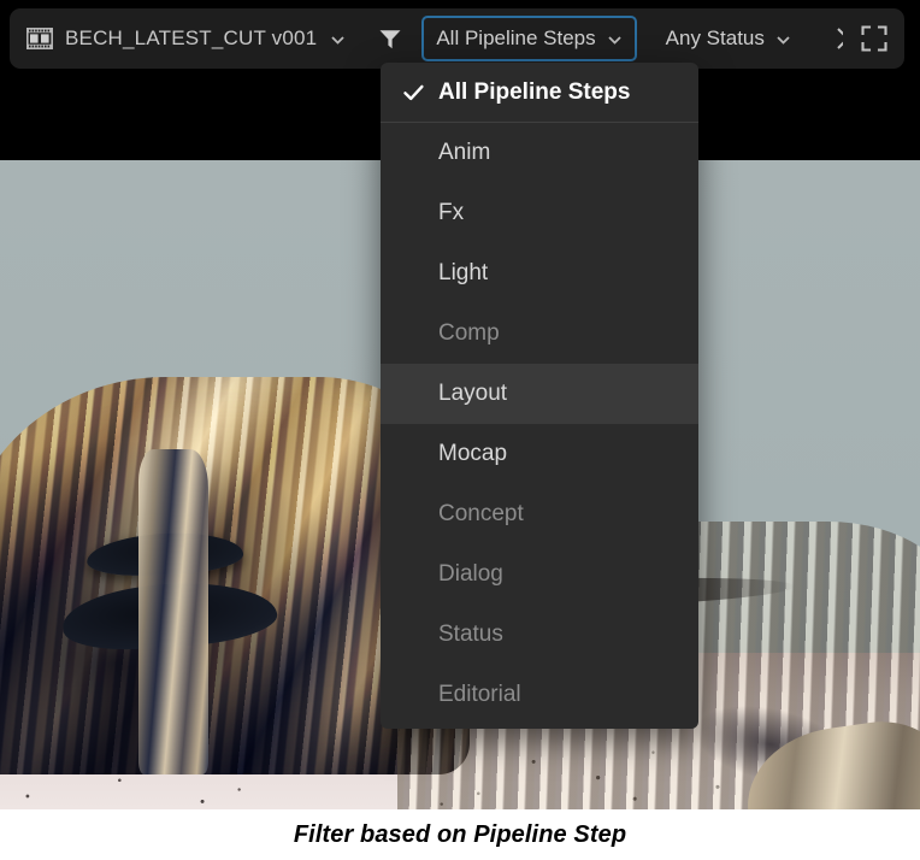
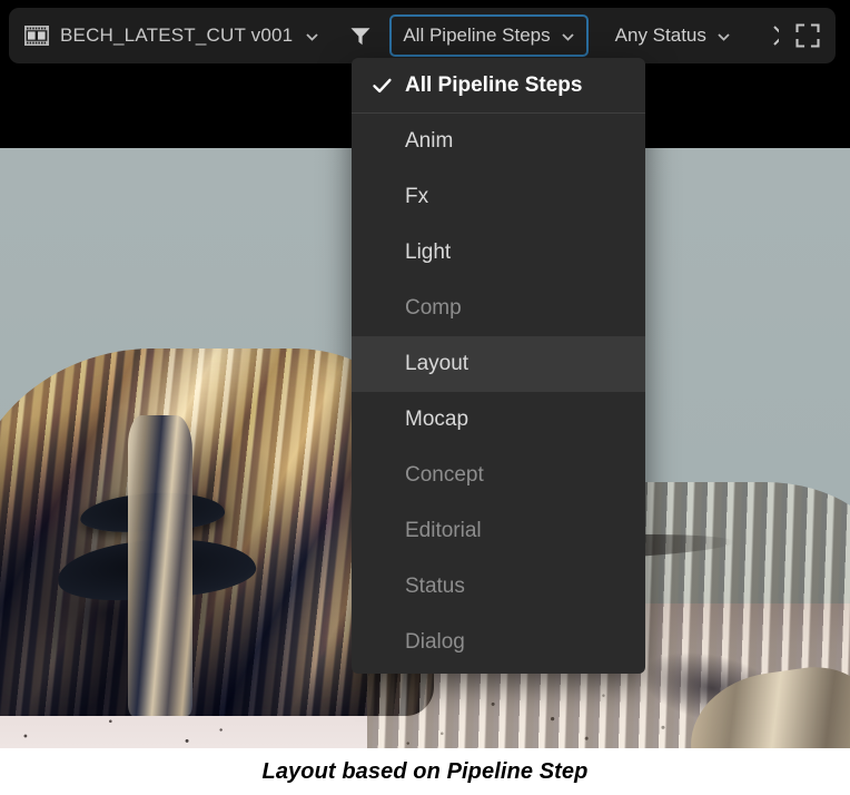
  BECH_LATEST_CUT v001
  All Pipeline Steps
  Any Status
  All Pipeline Steps
  Anim
  Fx
  Light
  Comp
  Layout
  Mocap
  Concept
- Dialog
+ Editorial
  Status
- Editorial
+ Dialog
- Filter based on Pipeline Step
+ Layout based on Pipeline Step
